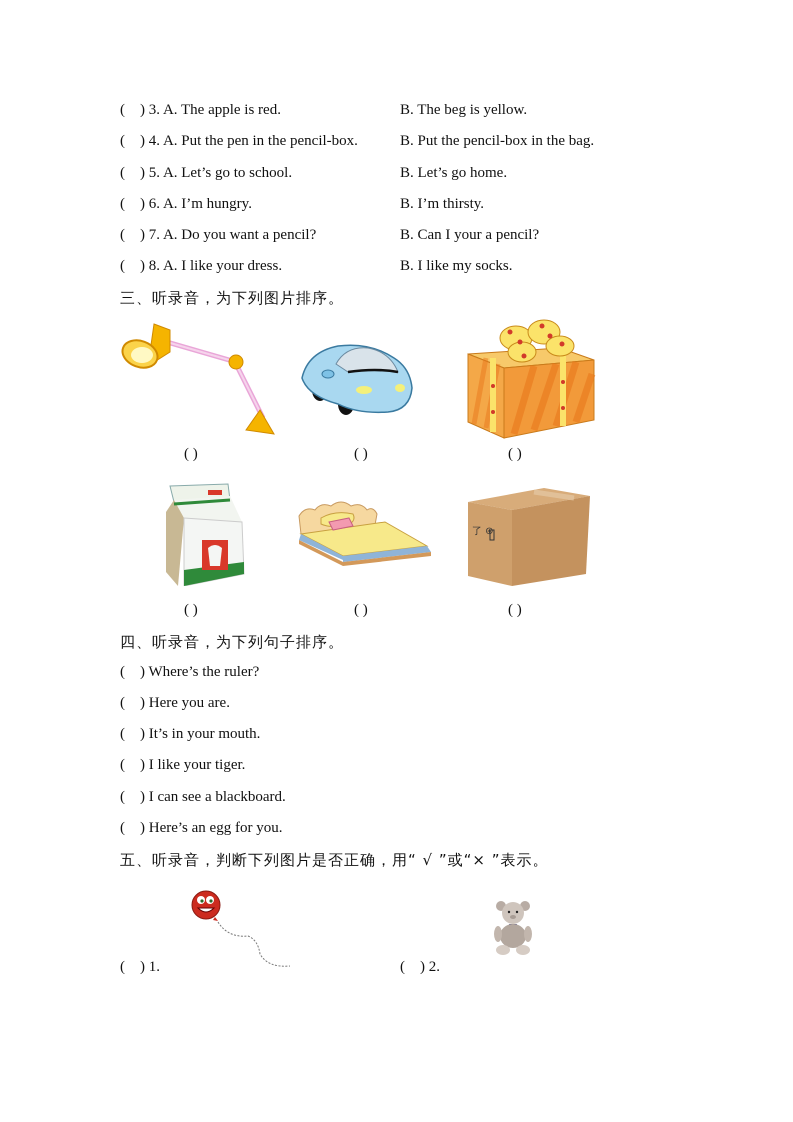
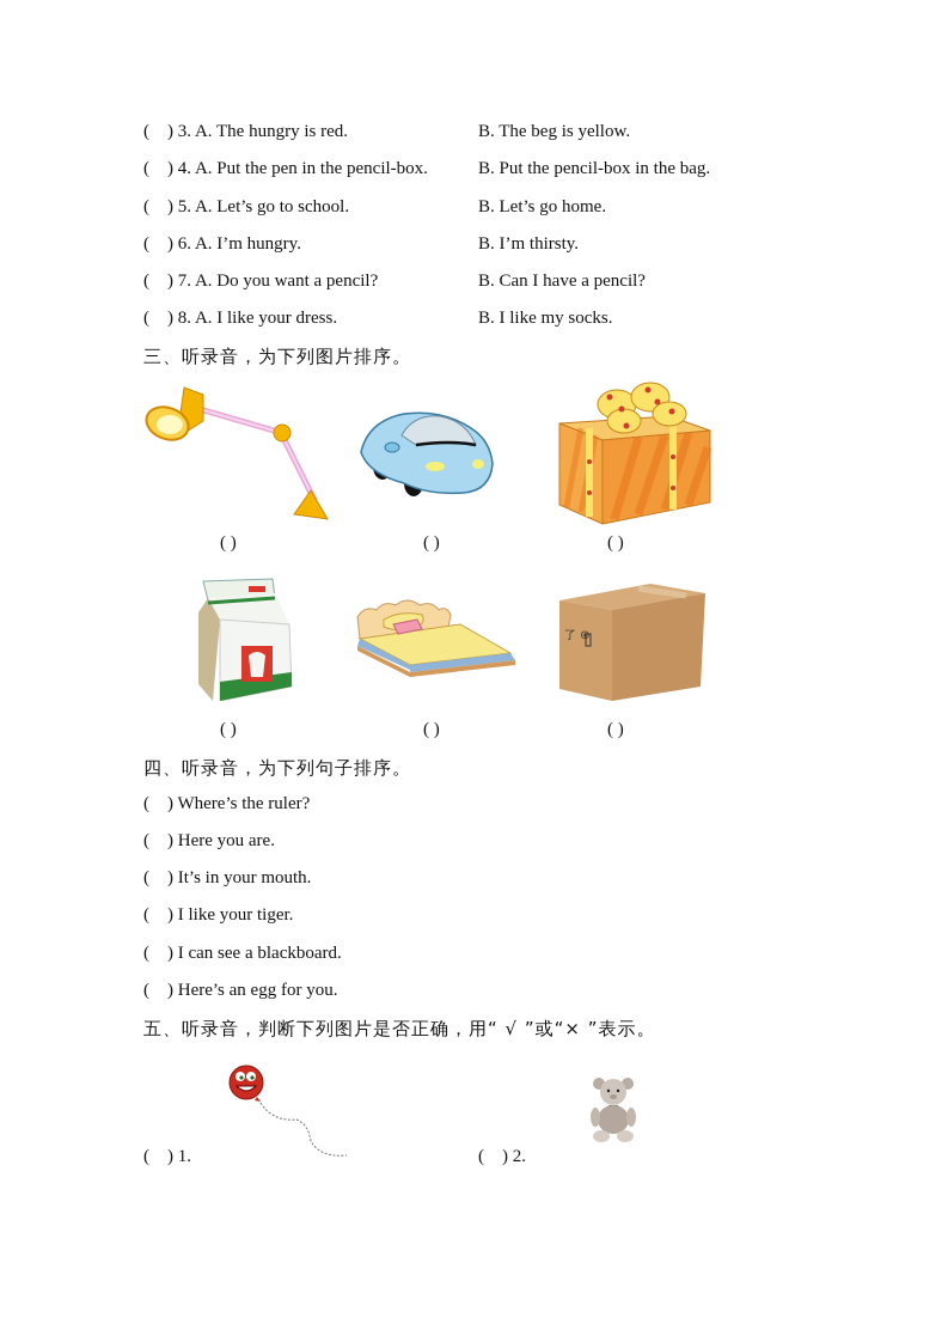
- ( ) 3. A. The apple is red.
+ ( ) 3. A. The hungry is red.
  B. The beg is yellow.
  ( ) 4. A. Put the pen in the pencil-box.
  B. Put the pencil-box in the bag.
  ( ) 5. A. Let’s go to school.
  B. Let’s go home.
  ( ) 6. A. I’m hungry.
  B. I’m thirsty.
  ( ) 7. A. Do you want a pencil?
- B. Can I your a pencil?
+ B. Can I have a pencil?
  ( ) 8. A. I like your dress.
  B. I like my socks.
  三、听录音，为下列图片排序。
  ( )
  ( )
  ( )
  了 ⊛
  ( )
  ( )
  ( )
  四、听录音，为下列句子排序。
  ( ) Where’s the ruler?
  ( ) Here you are.
  ( ) It’s in your mouth.
  ( ) I like your tiger.
  ( ) I can see a blackboard.
  ( ) Here’s an egg for you.
  五、听录音，判断下列图片是否正确，用“ √ ”或“× ”表示。
  ( ) 1.
  ( ) 2.
